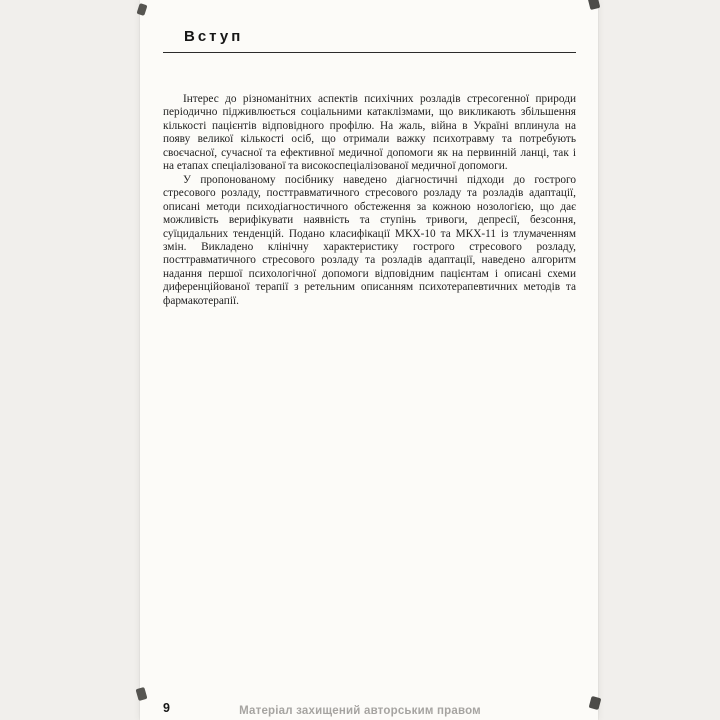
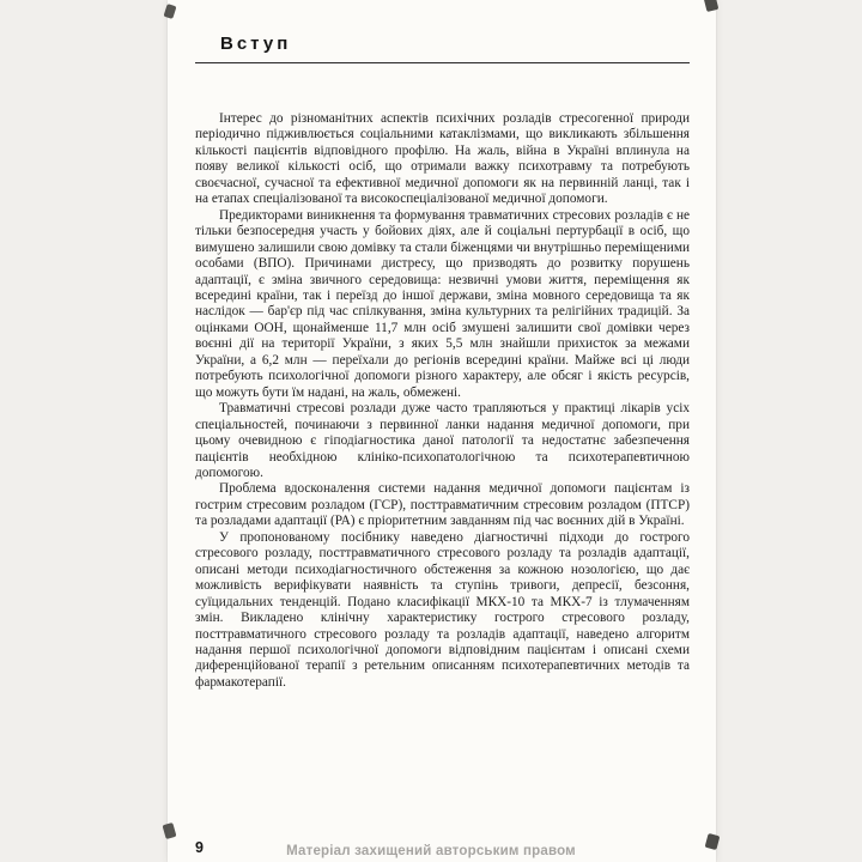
  Вступ
  Інтерес до різноманітних аспектів психічних розладів стресогенної природи періодично підживлюється соціальними катаклізмами, що викликають збільшення кількості пацієнтів відповідного профілю. На жаль, війна в Україні вплинула на появу великої кількості осіб, що отримали важку психотравму та потребують своєчасної, сучасної та ефективної медичної допомоги як на первинній ланці, так і на етапах спеціалізованої та високоспеціалізованої медичної допомоги.
+ Предикторами виникнення та формування травматичних стресових розладів є не тільки безпосередня участь у бойових діях, але й соціальні пертурбації в осіб, що вимушено залишили свою домівку та стали біженцями чи внутрішньо переміщеними особами (ВПО). Причинами дистресу, що призводять до розвитку порушень адаптації, є зміна звичного середовища: незвичні умови життя, переміщення як всередині країни, так і переїзд до іншої держави, зміна мовного середовища та як наслідок — бар'єр під час спілкування, зміна культурних та релігійних традицій. За оцінками ООН, щонайменше 11,7 млн осіб змушені залишити свої домівки через воєнні дії на території України, з яких 5,5 млн знайшли прихисток за межами України, а 6,2 млн — переїхали до регіонів всередині країни. Майже всі ці люди потребують психологічної допомоги різного характеру, але обсяг і якість ресурсів, що можуть бути їм надані, на жаль, обмежені.
+ Травматичні стресові розлади дуже часто трапляються у практиці лікарів усіх спеціальностей, починаючи з первинної ланки надання медичної допомоги, при цьому очевидною є гіподіагностика даної патології та недостатнє забезпечення пацієнтів необхідною клініко-психопатологічною та психотерапевтичною допомогою.
+ Проблема вдосконалення системи надання медичної допомоги пацієнтам із гострим стресовим розладом (ГСР), посттравматичним стресовим розладом (ПТСР) та розладами адаптації (РА) є пріоритетним завданням під час воєнних дій в Україні.
- У пропонованому посібнику наведено діагностичні підходи до гострого стресового розладу, посттравматичного стресового розладу та розладів адаптації, описані методи психодіагностичного обстеження за кожною нозологією, що дає можливість верифікувати наявність та ступінь тривоги, депресії, безсоння, суїцидальних тенденцій. Подано класифікації МКХ-10 та МКХ-11 із тлумаченням змін. Викладено клінічну характеристику гострого стресового розладу, посттравматичного стресового розладу та розладів адаптації, наведено алгоритм надання першої психологічної допомоги відповідним пацієнтам і описані схеми диференційованої терапії з ретельним описанням психотерапевтичних методів та фармакотерапії.
+ У пропонованому посібнику наведено діагностичні підходи до гострого стресового розладу, посттравматичного стресового розладу та розладів адаптації, описані методи психодіагностичного обстеження за кожною нозологією, що дає можливість верифікувати наявність та ступінь тривоги, депресії, безсоння, суїцидальних тенденцій. Подано класифікації МКХ-10 та МКХ-7 із тлумаченням змін. Викладено клінічну характеристику гострого стресового розладу, посттравматичного стресового розладу та розладів адаптації, наведено алгоритм надання першої психологічної допомоги відповідним пацієнтам і описані схеми диференційованої терапії з ретельним описанням психотерапевтичних методів та фармакотерапії.
  9
  Матеріал захищений авторським правом
